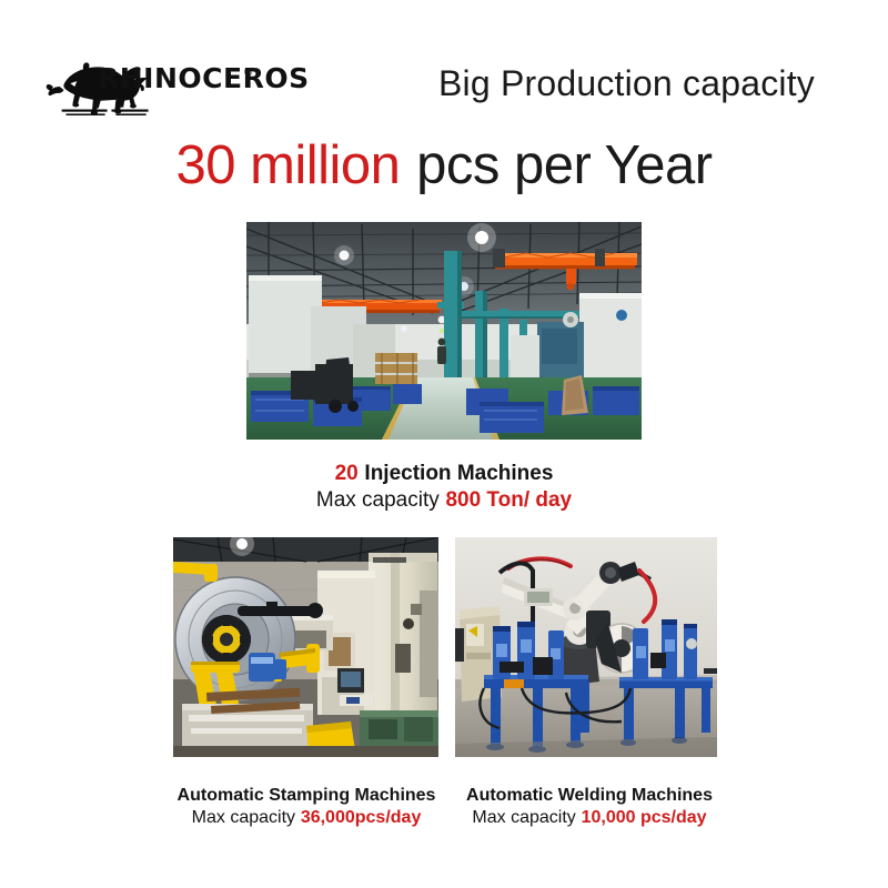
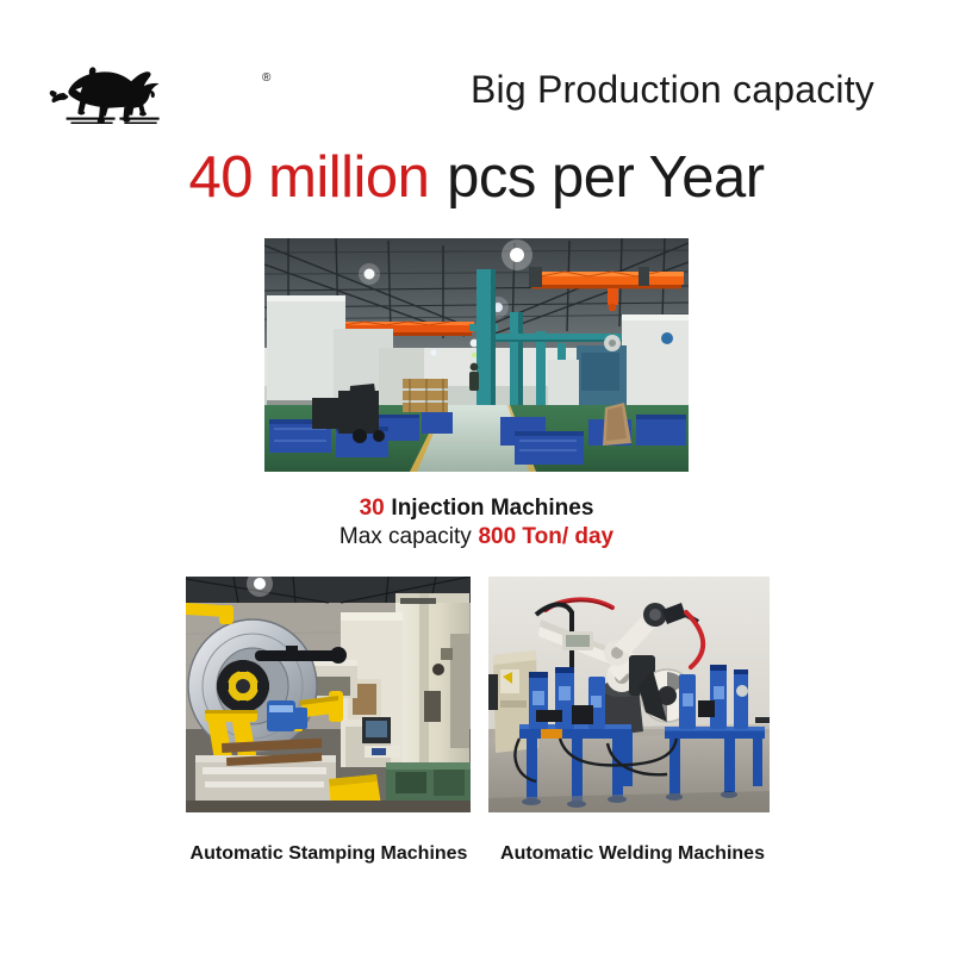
- RHINOCEROS
  ®
  Big Production capacity
- 30 million pcs per Year
+ 40 million pcs per Year
- 20 Injection Machines
+ 30 Injection Machines
  Max capacity 800 Ton/ day
  Automatic Stamping Machines
- Max capacity 36,000pcs/day
  Automatic Welding Machines
- Max capacity 10,000 pcs/day
